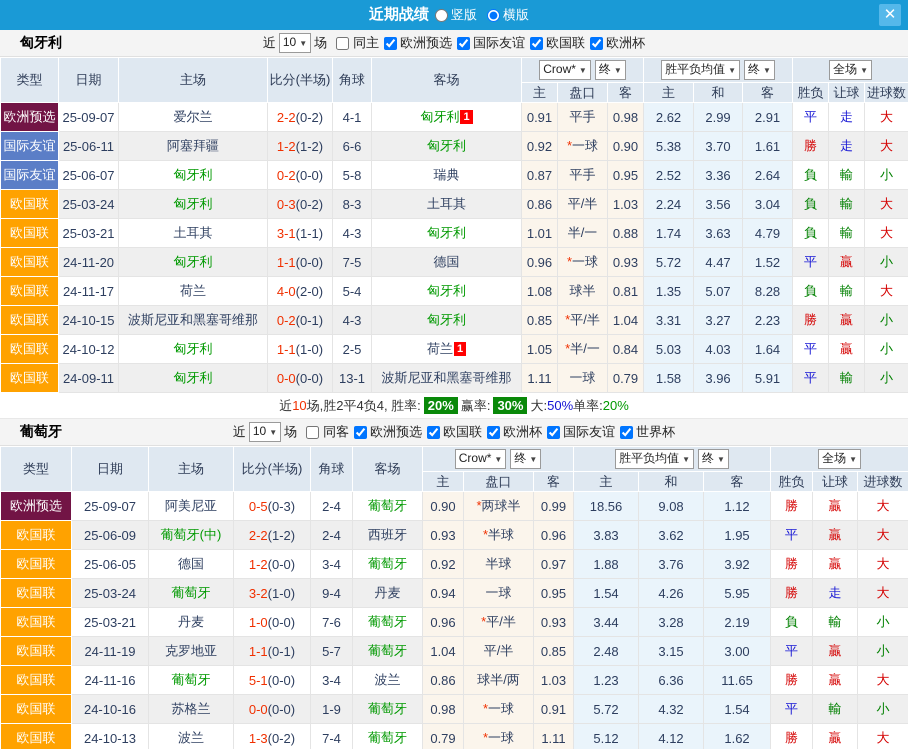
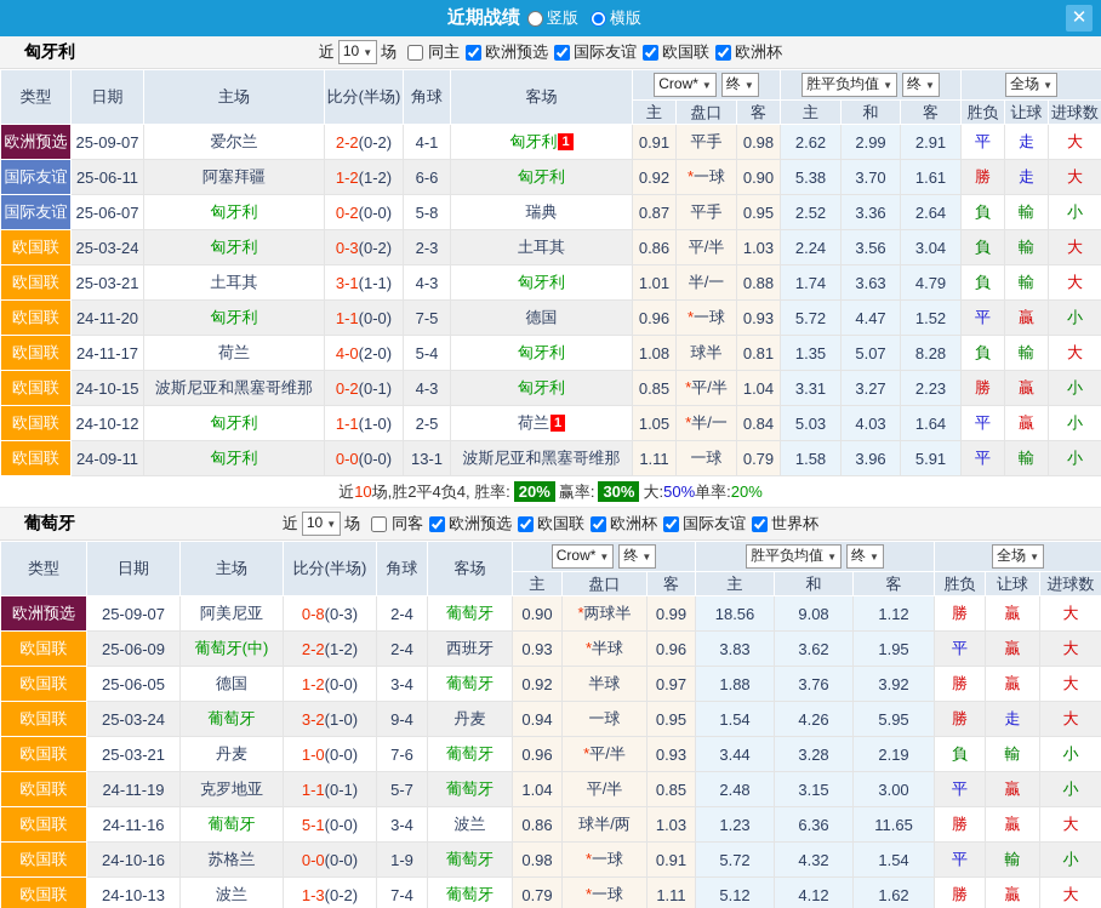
  近期战绩
  竖版
  横版
  ✕
  匈牙利
  近
  10 ▼
  场
  同主
  欧洲预选
  国际友谊
  欧国联
  欧洲杯
  类型	日期	主场	比分(半场)	角球	客场	Crow* ▼ 终 ▼	胜平负均值 ▼ 终 ▼	全场 ▼
  主	盘口	客	主	和	客	胜负	让球	进球数
  欧洲预选	25-09-07	爱尔兰	2-2(0-2)	4-1	匈牙利 1	0.91	平手	0.98	2.62	2.99	2.91	平	走	大
  国际友谊	25-06-11	阿塞拜疆	1-2(1-2)	6-6	匈牙利	0.92	*一球	0.90	5.38	3.70	1.61	勝	走	大
  国际友谊	25-06-07	匈牙利	0-2(0-0)	5-8	瑞典	0.87	平手	0.95	2.52	3.36	2.64	負	輸	小
- 欧国联	25-03-24	匈牙利	0-3(0-2)	8-3	土耳其	0.86	平/半	1.03	2.24	3.56	3.04	負	輸	大
+ 欧国联	25-03-24	匈牙利	0-3(0-2)	2-3	土耳其	0.86	平/半	1.03	2.24	3.56	3.04	負	輸	大
  欧国联	25-03-21	土耳其	3-1(1-1)	4-3	匈牙利	1.01	半/一	0.88	1.74	3.63	4.79	負	輸	大
  欧国联	24-11-20	匈牙利	1-1(0-0)	7-5	德国	0.96	*一球	0.93	5.72	4.47	1.52	平	贏	小
  欧国联	24-11-17	荷兰	4-0(2-0)	5-4	匈牙利	1.08	球半	0.81	1.35	5.07	8.28	負	輸	大
  欧国联	24-10-15	波斯尼亚和黑塞哥维那	0-2(0-1)	4-3	匈牙利	0.85	*平/半	1.04	3.31	3.27	2.23	勝	贏	小
  欧国联	24-10-12	匈牙利	1-1(1-0)	2-5	荷兰 1	1.05	*半/一	0.84	5.03	4.03	1.64	平	贏	小
  欧国联	24-09-11	匈牙利	0-0(0-0)	13-1	波斯尼亚和黑塞哥维那	1.11	一球	0.79	1.58	3.96	5.91	平	輸	小
  近
  10
  场,胜2平4负4, 胜率:
  20%
  赢率:
  30%
  大:
  50%
  单率:
  20%
  葡萄牙
  近
  10 ▼
  场
  同客
  欧洲预选
  欧国联
  欧洲杯
  国际友谊
  世界杯
  类型	日期	主场	比分(半场)	角球	客场	Crow* ▼ 终 ▼	胜平负均值 ▼ 终 ▼	全场 ▼
  主	盘口	客	主	和	客	胜负	让球	进球数
- 欧洲预选	25-09-07	阿美尼亚	0-5(0-3)	2-4	葡萄牙	0.90	*两球半	0.99	18.56	9.08	1.12	勝	贏	大
+ 欧洲预选	25-09-07	阿美尼亚	0-8(0-3)	2-4	葡萄牙	0.90	*两球半	0.99	18.56	9.08	1.12	勝	贏	大
  欧国联	25-06-09	葡萄牙(中)	2-2(1-2)	2-4	西班牙	0.93	*半球	0.96	3.83	3.62	1.95	平	贏	大
  欧国联	25-06-05	德国	1-2(0-0)	3-4	葡萄牙	0.92	半球	0.97	1.88	3.76	3.92	勝	贏	大
  欧国联	25-03-24	葡萄牙	3-2(1-0)	9-4	丹麦	0.94	一球	0.95	1.54	4.26	5.95	勝	走	大
  欧国联	25-03-21	丹麦	1-0(0-0)	7-6	葡萄牙	0.96	*平/半	0.93	3.44	3.28	2.19	負	輸	小
  欧国联	24-11-19	克罗地亚	1-1(0-1)	5-7	葡萄牙	1.04	平/半	0.85	2.48	3.15	3.00	平	贏	小
  欧国联	24-11-16	葡萄牙	5-1(0-0)	3-4	波兰	0.86	球半/两	1.03	1.23	6.36	11.65	勝	贏	大
  欧国联	24-10-16	苏格兰	0-0(0-0)	1-9	葡萄牙	0.98	*一球	0.91	5.72	4.32	1.54	平	輸	小
  欧国联	24-10-13	波兰	1-3(0-2)	7-4	葡萄牙	0.79	*一球	1.11	5.12	4.12	1.62	勝	贏	大
